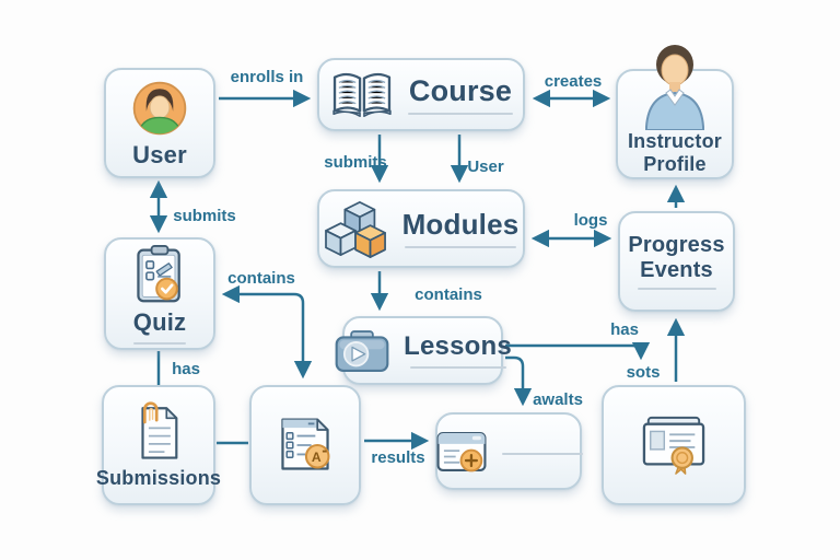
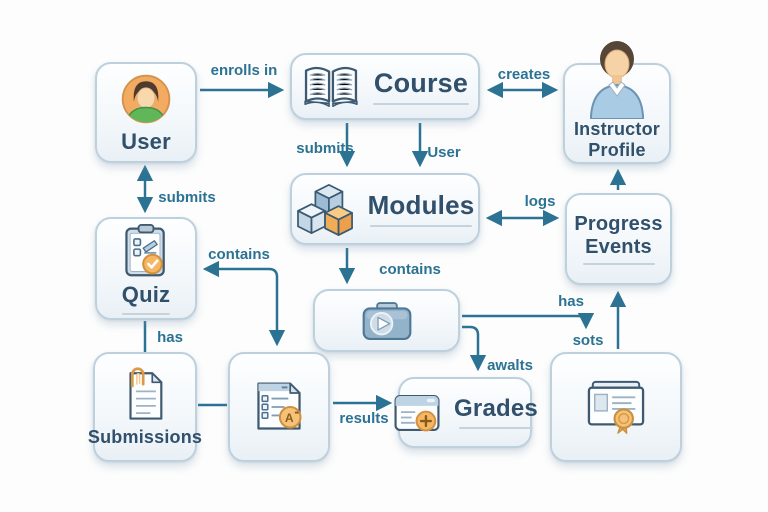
  User
  Course
  Instructor Profile
  Modules
  Progress Events
  Quiz
- Lessons
  Submissions
  A
+ Grades
  enrolls in
  creates
  submits
  User
  logs
  submits
  contains
  contains
  has
  results
  awalts
  has
  sots
